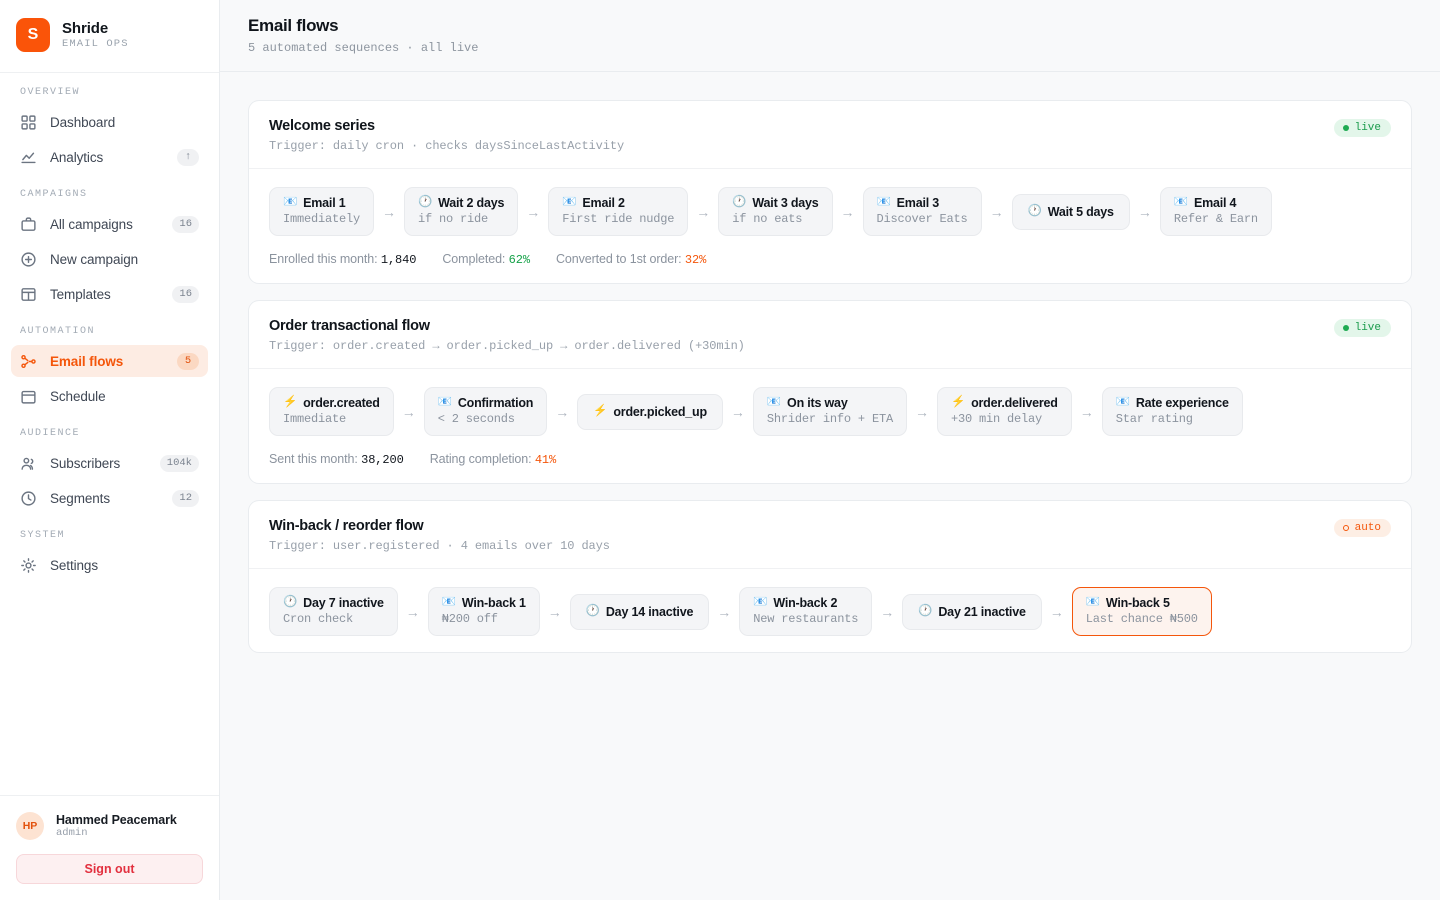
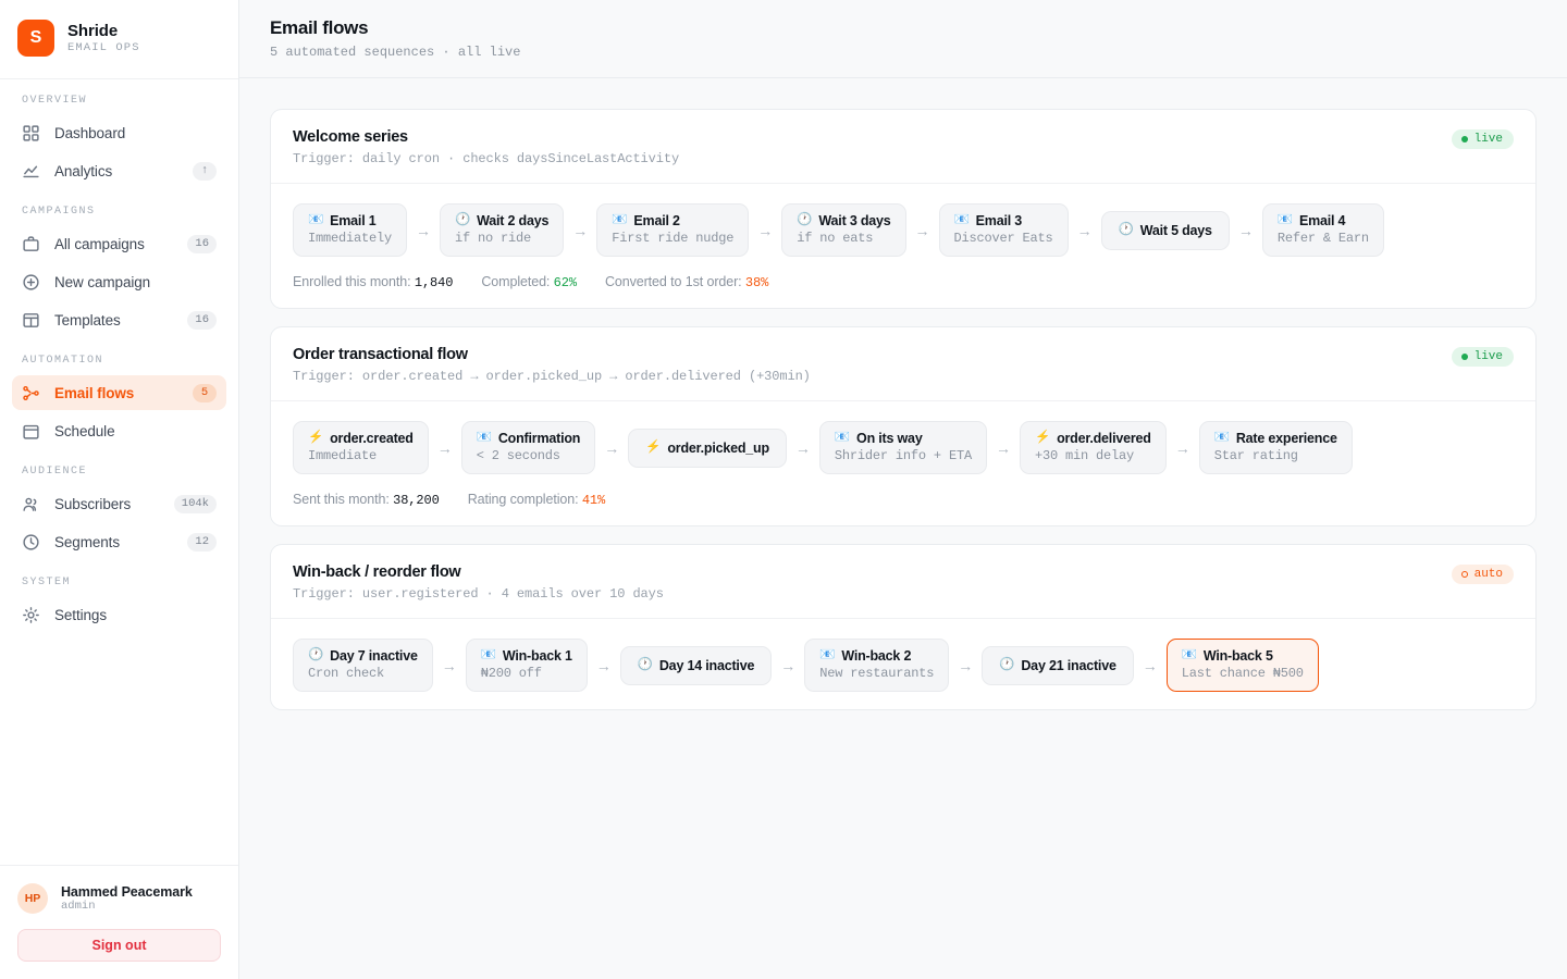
  S
  Shride
  EMAIL OPS
  OVERVIEW
  Dashboard
  Analytics
  ↑
  CAMPAIGNS
  All campaigns
  16
  New campaign
  Templates
  16
  AUTOMATION
  Email flows
  5
  Schedule
  AUDIENCE
  Subscribers
  104k
  Segments
  12
  SYSTEM
  Settings
  HP
  Hammed Peacemark
  admin
  Sign out
  Email flows
  5 automated sequences · all live
  Welcome series
  Trigger: daily cron · checks daysSinceLastActivity
  live
  📧
  Email 1
  Immediately
  →
  🕐
  Wait 2 days
  if no ride
  →
  📧
  Email 2
  First ride nudge
  →
  🕐
  Wait 3 days
  if no eats
  →
  📧
  Email 3
  Discover Eats
  →
  🕐
  Wait 5 days
  →
  📧
  Email 4
  Refer & Earn
  Enrolled this month: 1,840
  Completed: 62%
- Converted to 1st order: 32%
+ Converted to 1st order: 38%
  Order transactional flow
  Trigger: order.created → order.picked_up → order.delivered (+30min)
  live
  ⚡
  order.created
  Immediate
  →
  📧
  Confirmation
  < 2 seconds
  →
  ⚡
  order.picked_up
  →
  📧
  On its way
  Shrider info + ETA
  →
  ⚡
  order.delivered
  +30 min delay
  →
  📧
  Rate experience
  Star rating
  Sent this month: 38,200
  Rating completion: 41%
  Win-back / reorder flow
  Trigger: user.registered · 4 emails over 10 days
  auto
  🕐
  Day 7 inactive
  Cron check
  →
  📧
  Win-back 1
  ₦200 off
  →
  🕐
  Day 14 inactive
  →
  📧
  Win-back 2
  New restaurants
  →
  🕐
  Day 21 inactive
  →
  📧
  Win-back 5
  Last chance ₦500
